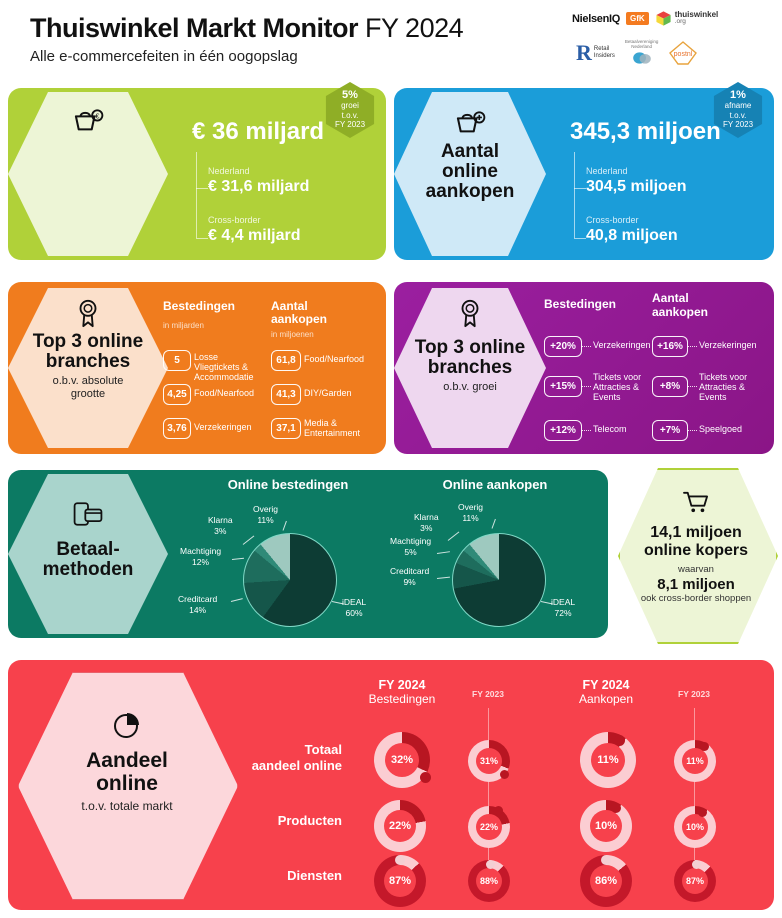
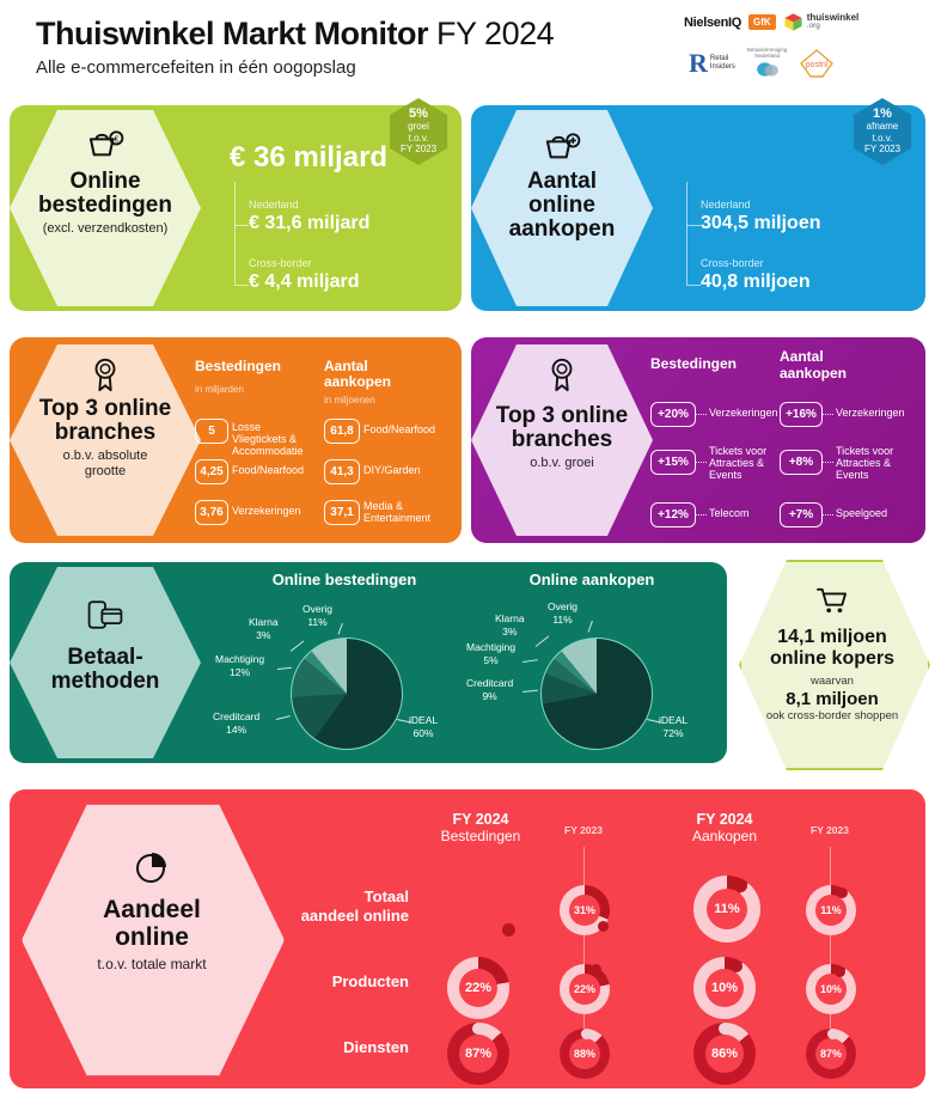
  Thuiswinkel Markt Monitor FY 2024
  Alle e-commercefeiten in één oogopslag
  NielsenIQ
  GfK
  thuiswinkel
  R
  €
+ Online
+ bestedingen
+ (excl. verzendkosten)
  € 36 miljard
  Nederland
  € 31,6 miljard
  Cross-border
  € 4,4 miljard
  5%
  groei
  t.o.v.
  FY 2023
  Aantal
  online
  aankopen
- 345,3 miljoen
  Nederland
  304,5 miljoen
  Cross-border
  40,8 miljoen
  1%
  afname
  t.o.v.
  FY 2023
  Top 3 online
  branches
  o.b.v. absolute
  grootte
  Bestedingen
  in miljarden
  Aantal
  aankopen
  in miljoenen
  5
  Losse Vliegtickets & Accommodatie
  4,25
  Food/Nearfood
  3,76
  Verzekeringen
  61,8
  Food/Nearfood
  41,3
  DIY/Garden
  37,1
  Media & Entertainment
  Top 3 online
  branches
  o.b.v. groei
  Bestedingen
  Aantal
  aankopen
  +20%
  Verzekeringen
  +15%
  Tickets voor Attracties & Events
  +12%
  Telecom
  +16%
  Verzekeringen
  +8%
  Tickets voor Attracties & Events
  +7%
  Speelgoed
  Betaal-
  methoden
  Online bestedingen
  iDEAL
  60%
  Creditcard
  14%
  Machtiging
  12%
  Klarna
  3%
  Overig
  11%
  Online aankopen
  iDEAL
  72%
  Creditcard
  9%
  Machtiging
  5%
  Klarna
  3%
  Overig
  11%
  14,1 miljoen
  online kopers
  waarvan
  8,1 miljoen
  ook cross-border shoppen
  Aandeel
  online
  t.o.v. totale markt
  FY 2024
  Bestedingen
  FY 2023
  FY 2024
  Aankopen
  FY 2023
  Totaal
  aandeel online
  Producten
  Diensten
- 32%
  31%
  11%
  11%
  22%
  22%
  10%
  10%
  87%
  88%
  86%
  87%
